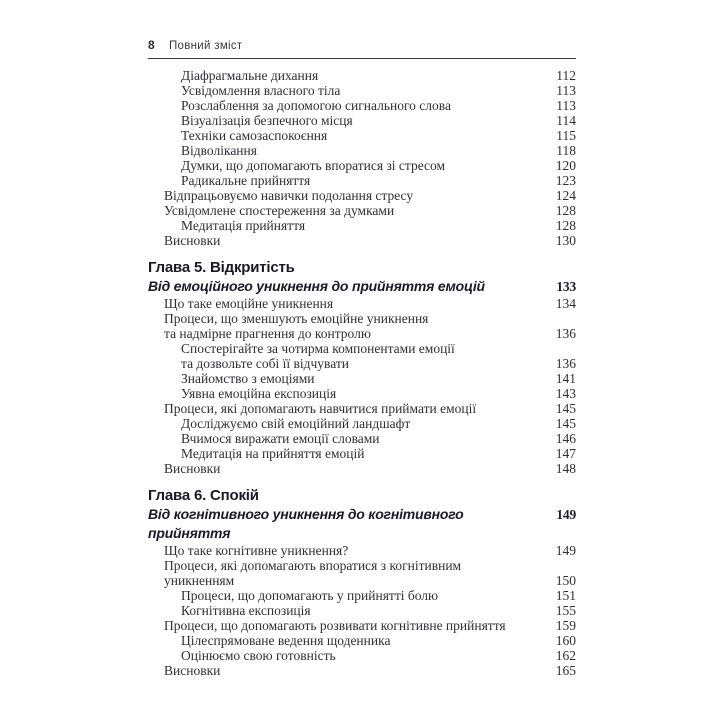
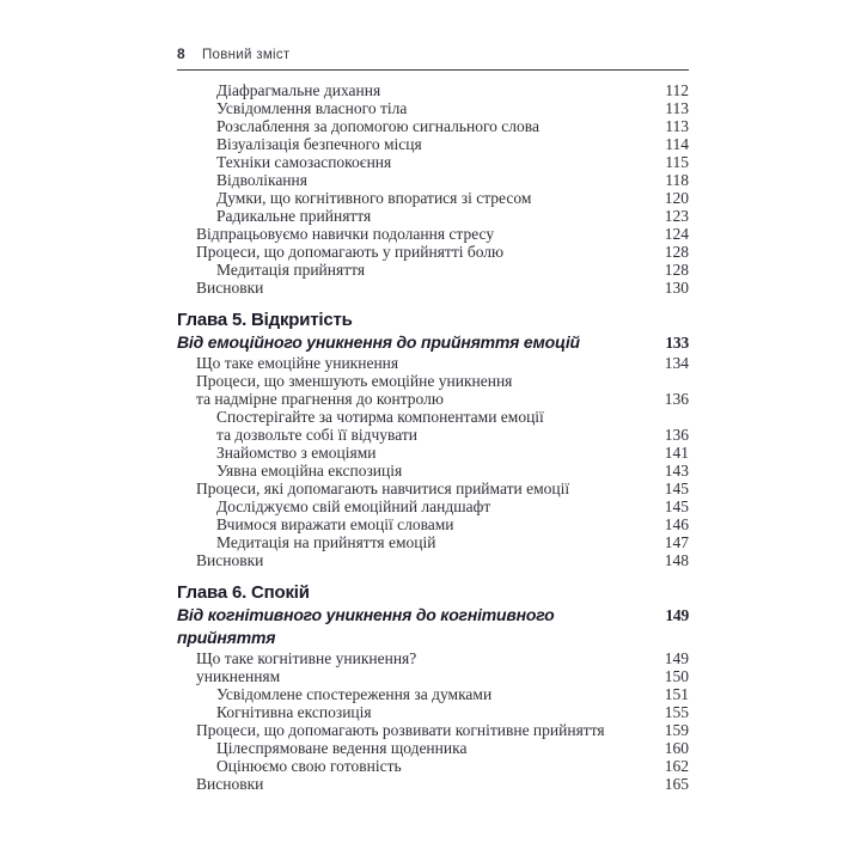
  8
  Повний зміст
  Діафрагмальне дихання
  112
  Усвідомлення власного тіла
  113
  Розслаблення за допомогою сигнального слова
  113
  Візуалізація безпечного місця
  114
  Техніки самозаспокоєння
  115
  Відволікання
  118
- Думки, що допомагають впоратися зі стресом
+ Думки, що когнітивного впоратися зі стресом
  120
  Радикальне прийняття
  123
  Відпрацьовуємо навички подолання стресу
  124
- Усвідомлене спостереження за думками
+ Процеси, що допомагають у прийнятті болю
  128
  Медитація прийняття
  128
  Висновки
  130
  Глава 5. Відкритість
  Від емоційного уникнення до прийняття емоцій
  133
  Що таке емоційне уникнення
  134
  Процеси, що зменшують емоційне уникнення
  та надмірне прагнення до контролю
  136
  Спостерігайте за чотирма компонентами емоції
  та дозвольте собі її відчувати
  136
  Знайомство з емоціями
  141
  Уявна емоційна експозиція
  143
  Процеси, які допомагають навчитися приймати емоції
  145
  Досліджуємо свій емоційний ландшафт
  145
  Вчимося виражати емоції словами
  146
  Медитація на прийняття емоцій
  147
  Висновки
  148
  Глава 6. Спокій
  Від когнітивного уникнення до когнітивного прийняття
  149
  Що таке когнітивне уникнення?
  149
- Процеси, які допомагають впоратися з когнітивним
  уникненням
  150
- Процеси, що допомагають у прийнятті болю
+ Усвідомлене спостереження за думками
  151
  Когнітивна експозиція
  155
  Процеси, що допомагають розвивати когнітивне прийняття
  159
  Цілеспрямоване ведення щоденника
  160
  Оцінюємо свою готовність
  162
  Висновки
  165
